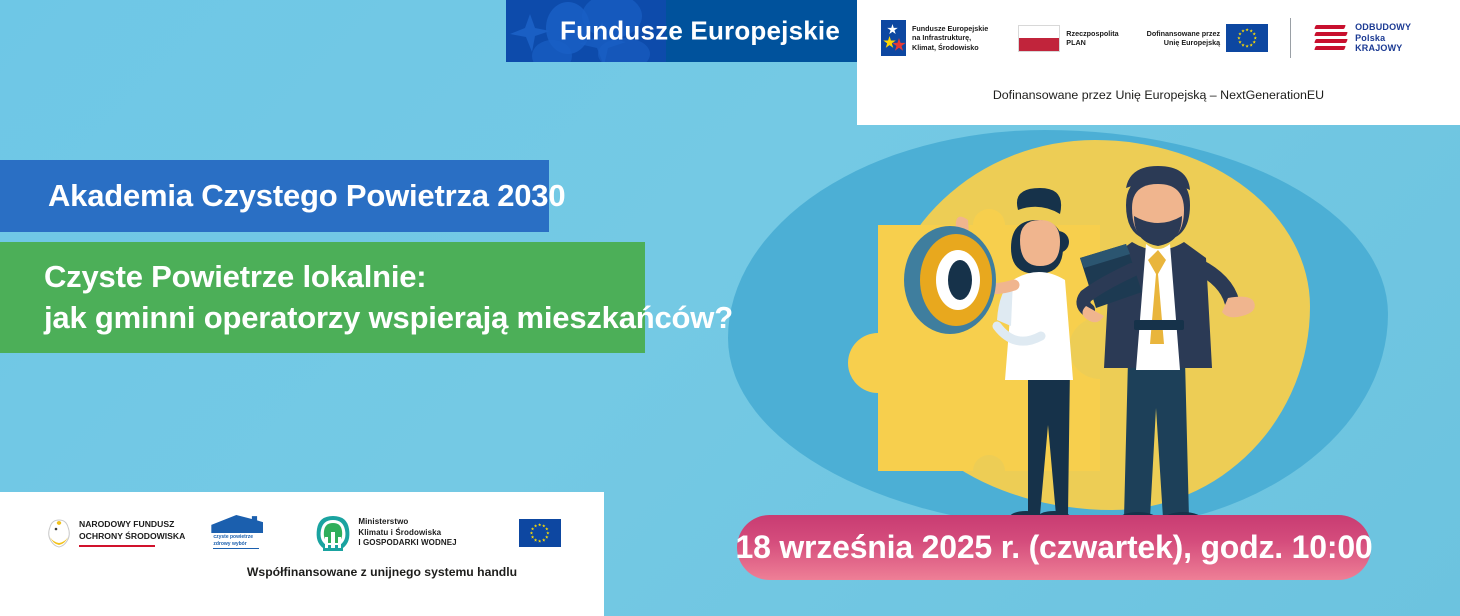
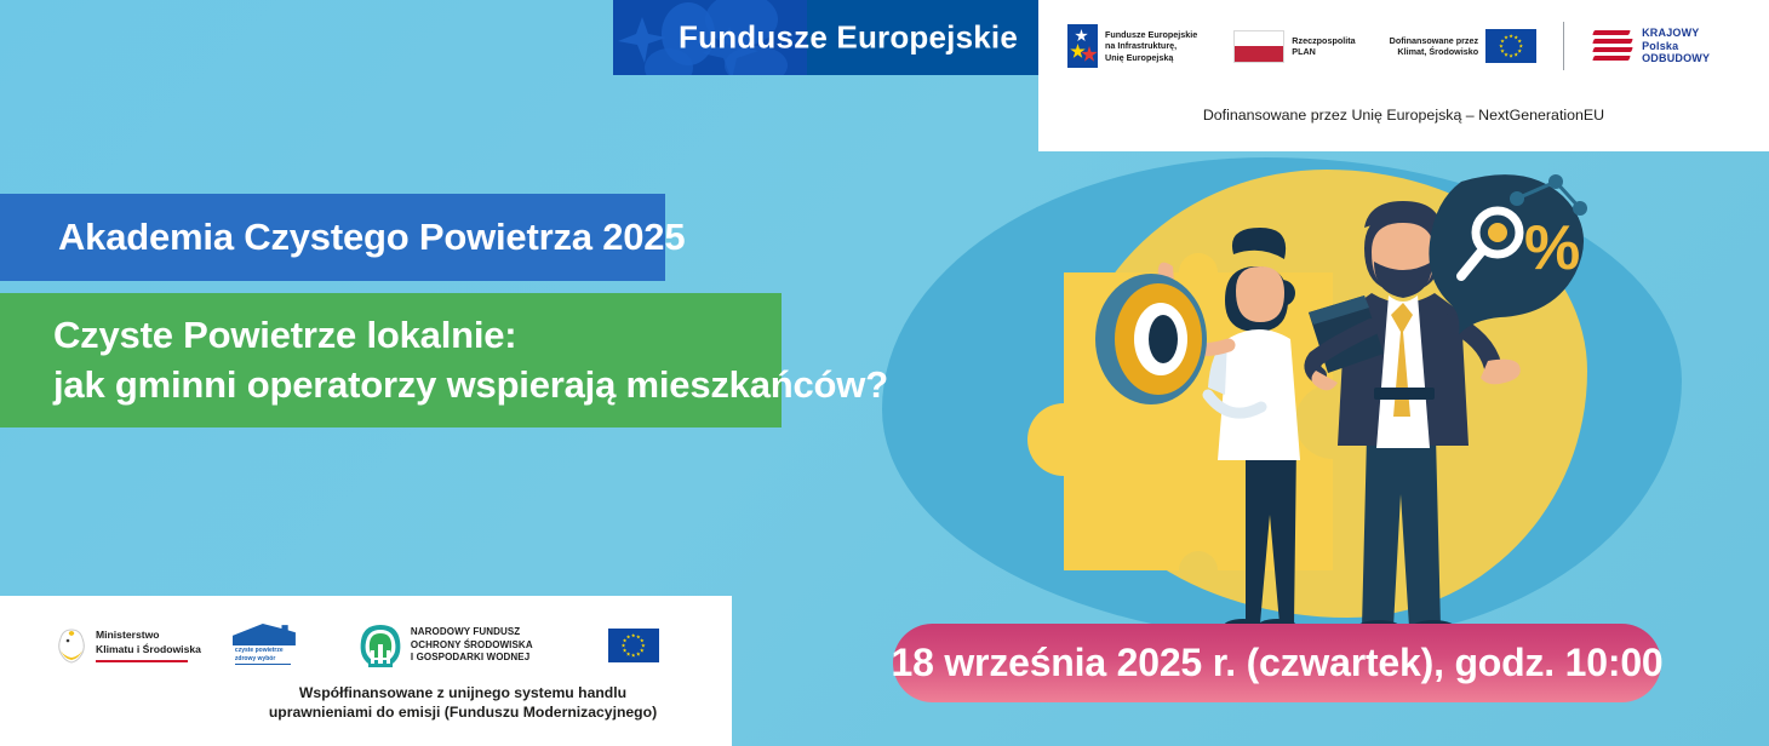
+ %
  Fundusze Europejskie
  Fundusze Europejskie
  na Infrastrukturę,
- Klimat, Środowisko
+ Unię Europejską
  Rzeczpospolita
  PLAN
  Dofinansowane przez
- Unię Europejską
+ Klimat, Środowisko
- ODBUDOWY
+ KRAJOWY
  Polska
- KRAJOWY
+ ODBUDOWY
  Dofinansowane przez Unię Europejską – NextGenerationEU
- Akademia Czystego Powietrza 2030
+ Akademia Czystego Powietrza 2025
  Czyste Powietrze lokalnie:
  jak gminni operatorzy wspierają mieszkańców?
  18 września 2025 r. (czwartek), godz. 10:00
- NARODOWY FUNDUSZ
+ Ministerstwo
- OCHRONY ŚRODOWISKA
+ Klimatu i Środowiska
- Ministerstwo
+ NARODOWY FUNDUSZ
- Klimatu i Środowiska
+ OCHRONY ŚRODOWISKA
  I GOSPODARKI WODNEJ
  Współfinansowane z unijnego systemu handlu
+ uprawnieniami do emisji (Funduszu Modernizacyjnego)
